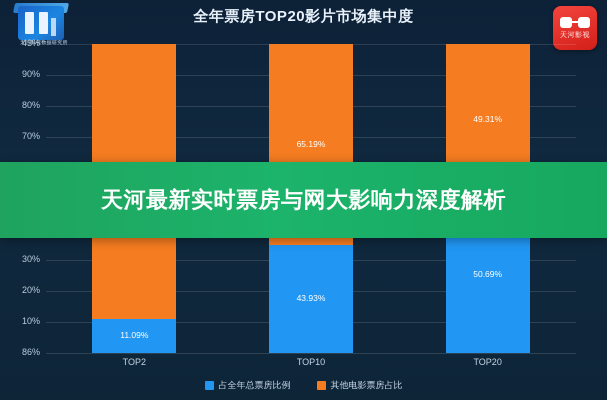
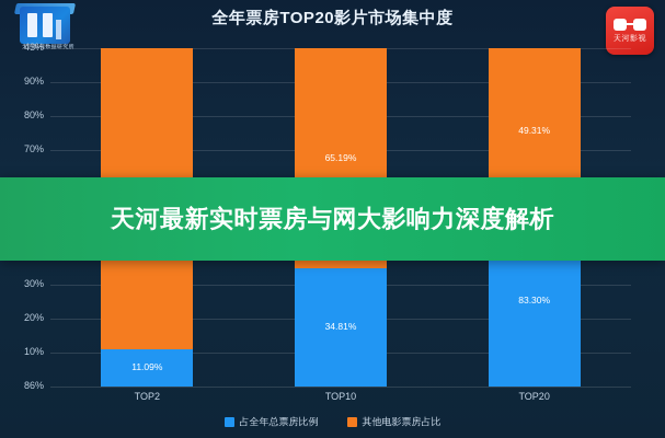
  全年票房TOP20影片市场集中度
  86%
  10%
  20%
  30%
  70%
  80%
  90%
  43%
  11.09%
  TOP2
- 43.93%
+ 34.81%
  65.19%
  TOP10
- 50.69%
+ 83.30%
  49.31%
  TOP20
  占全年总票房比例
  其他电影票房占比
  天河最新实时票房与网大影响力深度解析
